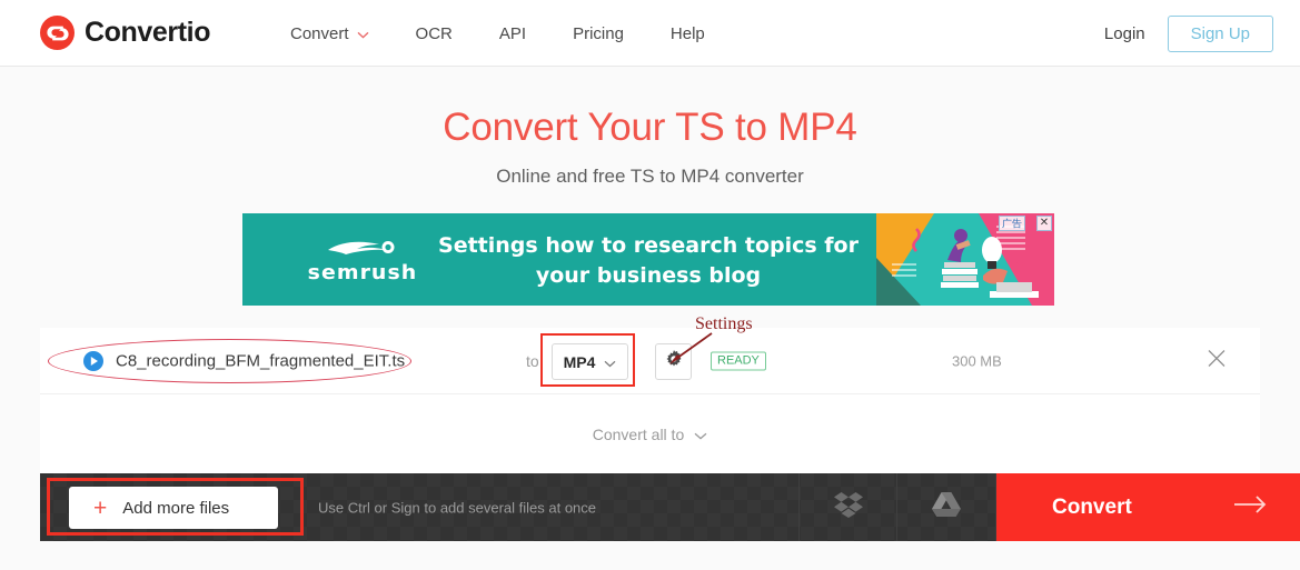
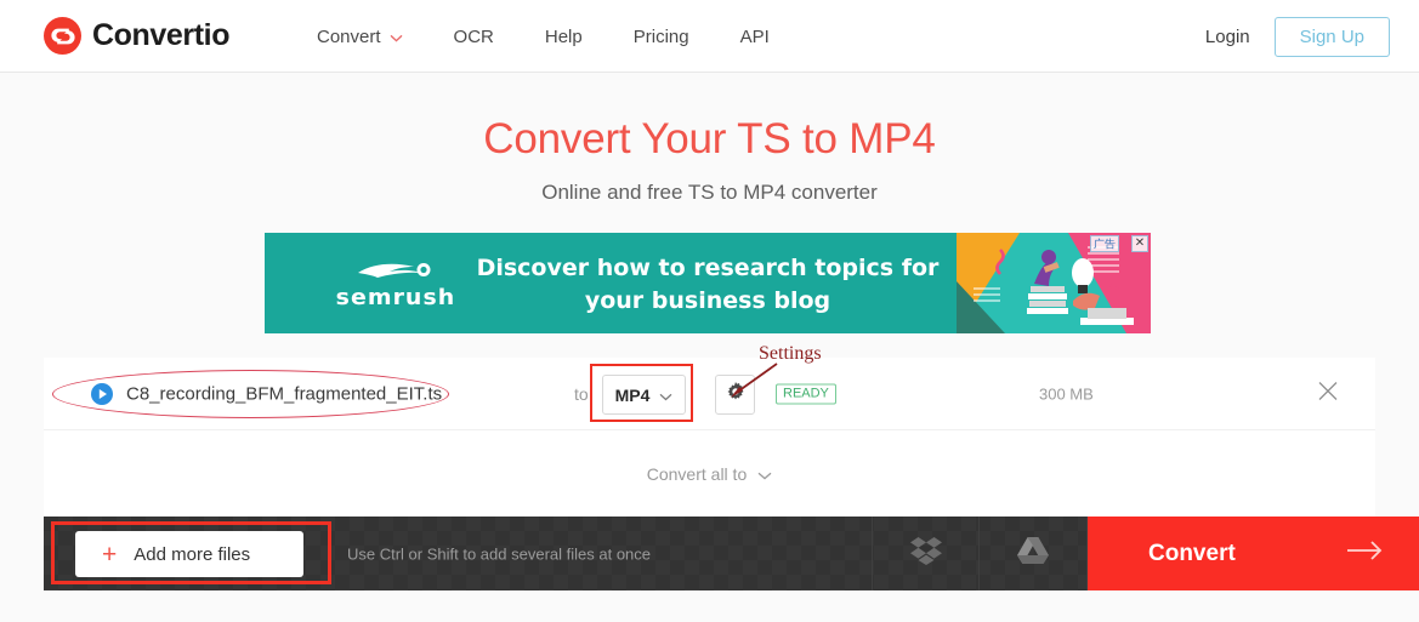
  Convertio
  Convert
  OCR
- API
+ Help
  Pricing
- Help
+ API
  Login
  Sign Up
  Convert Your TS to MP4
  Online and free TS to MP4 converter
  semrush
- Settings how to research topics for
+ Discover how to research topics for
  your business blog
  广告
  ✕
  C8_recording_BFM_fragmented_EIT.ts
  to
  MP4
  READY
  300 MB
  Convert all to
  +
  Add more files
- Use Ctrl or Sign to add several files at once
+ Use Ctrl or Shift to add several files at once
  Convert
  Settings
